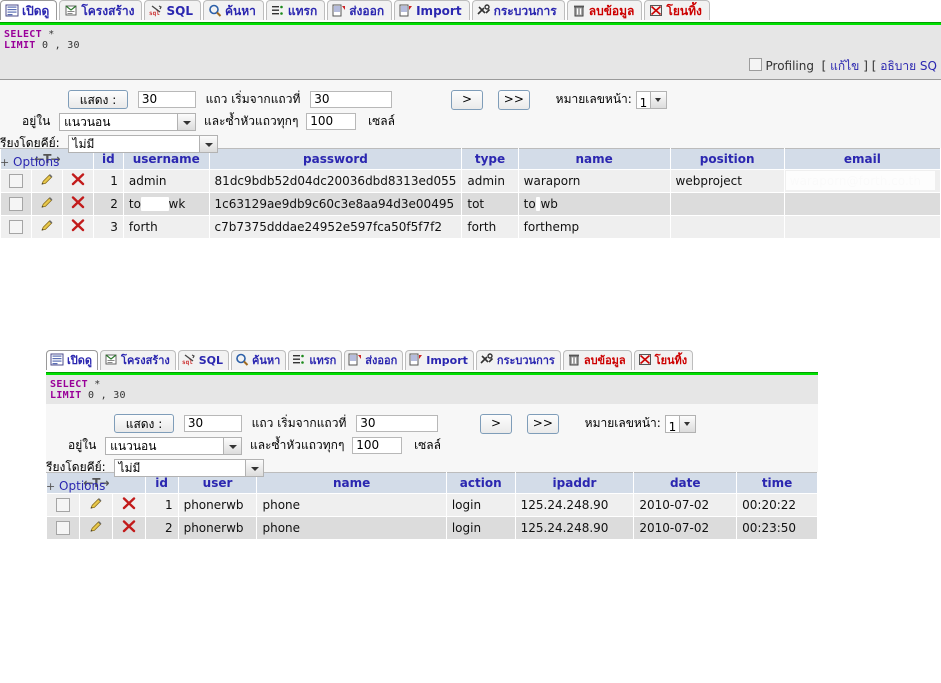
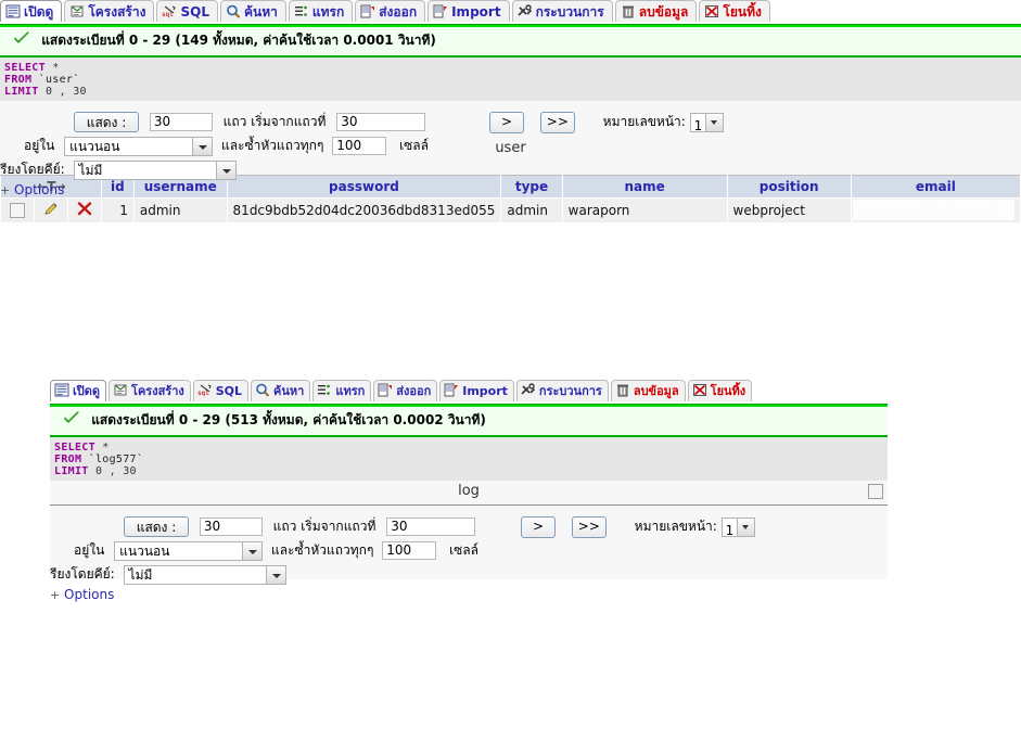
  เปิดดู โครงสร้าง
  SQL ค้นหา แทรก ส่งออก Import กระบวนการ ลบข้อมูล โยนทิ้ง
+ แสดงระเบียนที่ 0 - 29 (149 ทั้งหมด, ค่าค้นใช้เวลา 0.0001 วินาที)
  SELECT *
+ FROM `user`
  LIMIT 0 , 30
- Profiling [ แก้ไข ] [ อธิบาย SQ
  แสดง : 30 แถว เริ่มจากแถวที่ 30 > >> หมายเลขหน้า: 1
  อยู่ใน
  แนวนอน
  และซ้ำหัวแถวทุกๆ 100 เซลล์
  รียงโดยคีย์:
  ไม่มี
  + Options
+ user
  ←T→	id	username	password	type	name	position	email
  			1	admin	81dc9bdb52d04dc20036dbd8313ed055	admin	waraporn	webproject
- 			2	tot577wk	1c63129ae9db9c60c3e8aa94d3e00495	tot	totwb
- 			3	forth	c7b7375dddae24952e597fca50f5f7f2	forth	forthemp
  เปิดดู โครงสร้าง
  SQL ค้นหา แทรก ส่งออก Import กระบวนการ ลบข้อมูล โยนทิ้ง
+ แสดงระเบียนที่ 0 - 29 (513 ทั้งหมด, ค่าค้นใช้เวลา 0.0002 วินาที)
  SELECT *
+ FROM `log577`
  LIMIT 0 , 30
+ log
  แสดง : 30 แถว เริ่มจากแถวที่ 30 > >> หมายเลขหน้า: 1
  อยู่ใน
  แนวนอน
  และซ้ำหัวแถวทุกๆ 100 เซลล์
  รียงโดยคีย์:
  ไม่มี
  + Options
- ←T→	id	user	name	action	ipaddr	date	time
- 			1	phonerwb	phone	login	125.24.248.90	2010-07-02	00:20:22
- 			2	phonerwb	phone	login	125.24.248.90	2010-07-02	00:23:50
